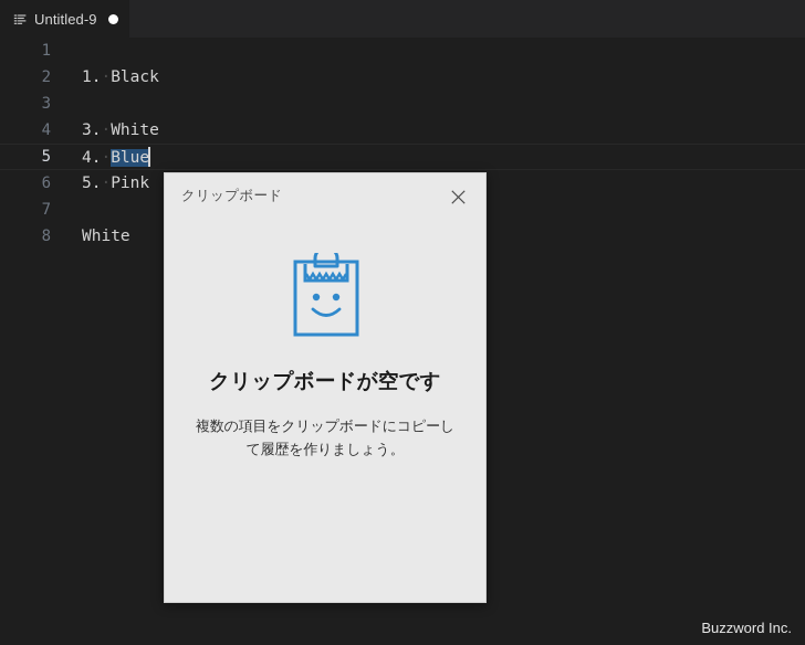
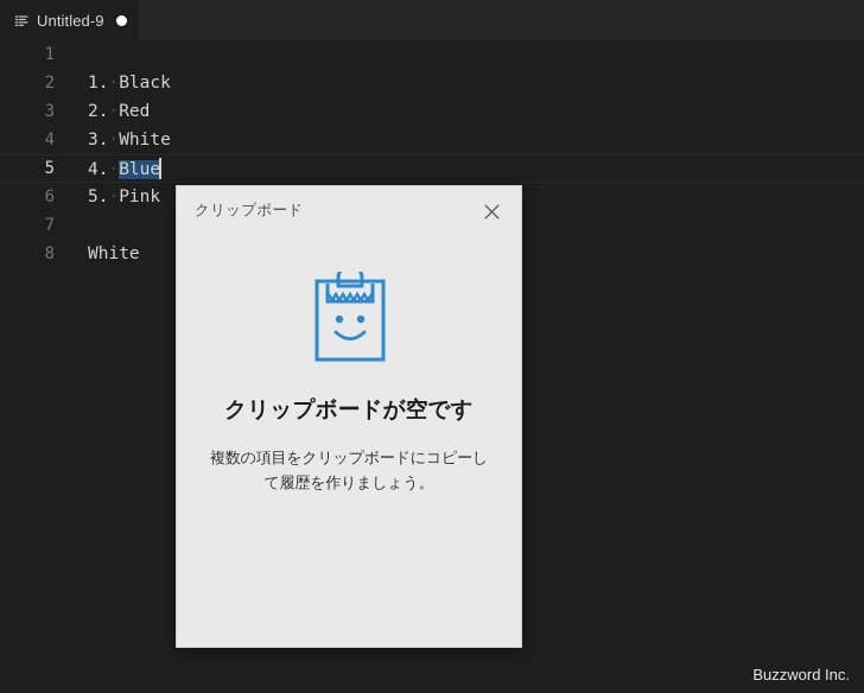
  Untitled-9
  1
  2
  1.·Black
  3
+ 2.·Red
  4
  3.·White
  5
  4.·Blue
  6
  5.·Pink
  7
  8
  White
  クリップボード
  クリップボードが空です
  複数の項目をクリップボードにコピーして履歴を作りましょう。
  Buzzword Inc.
